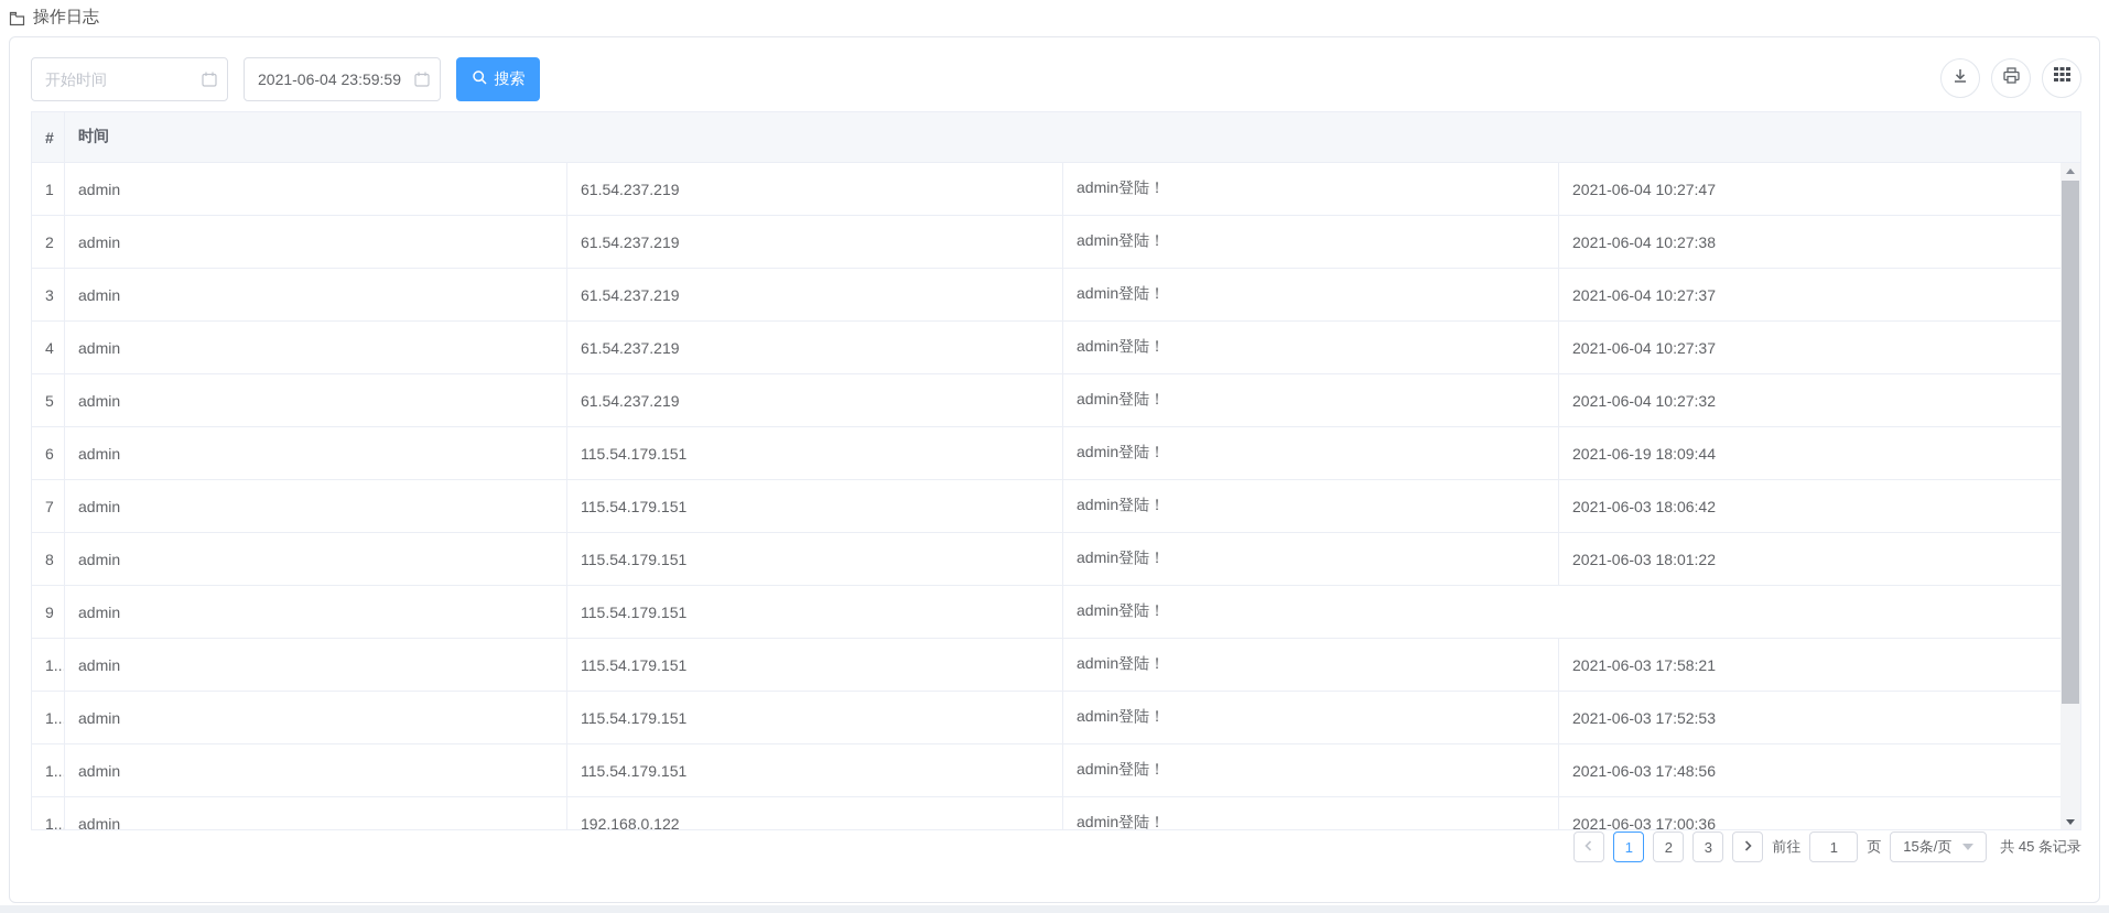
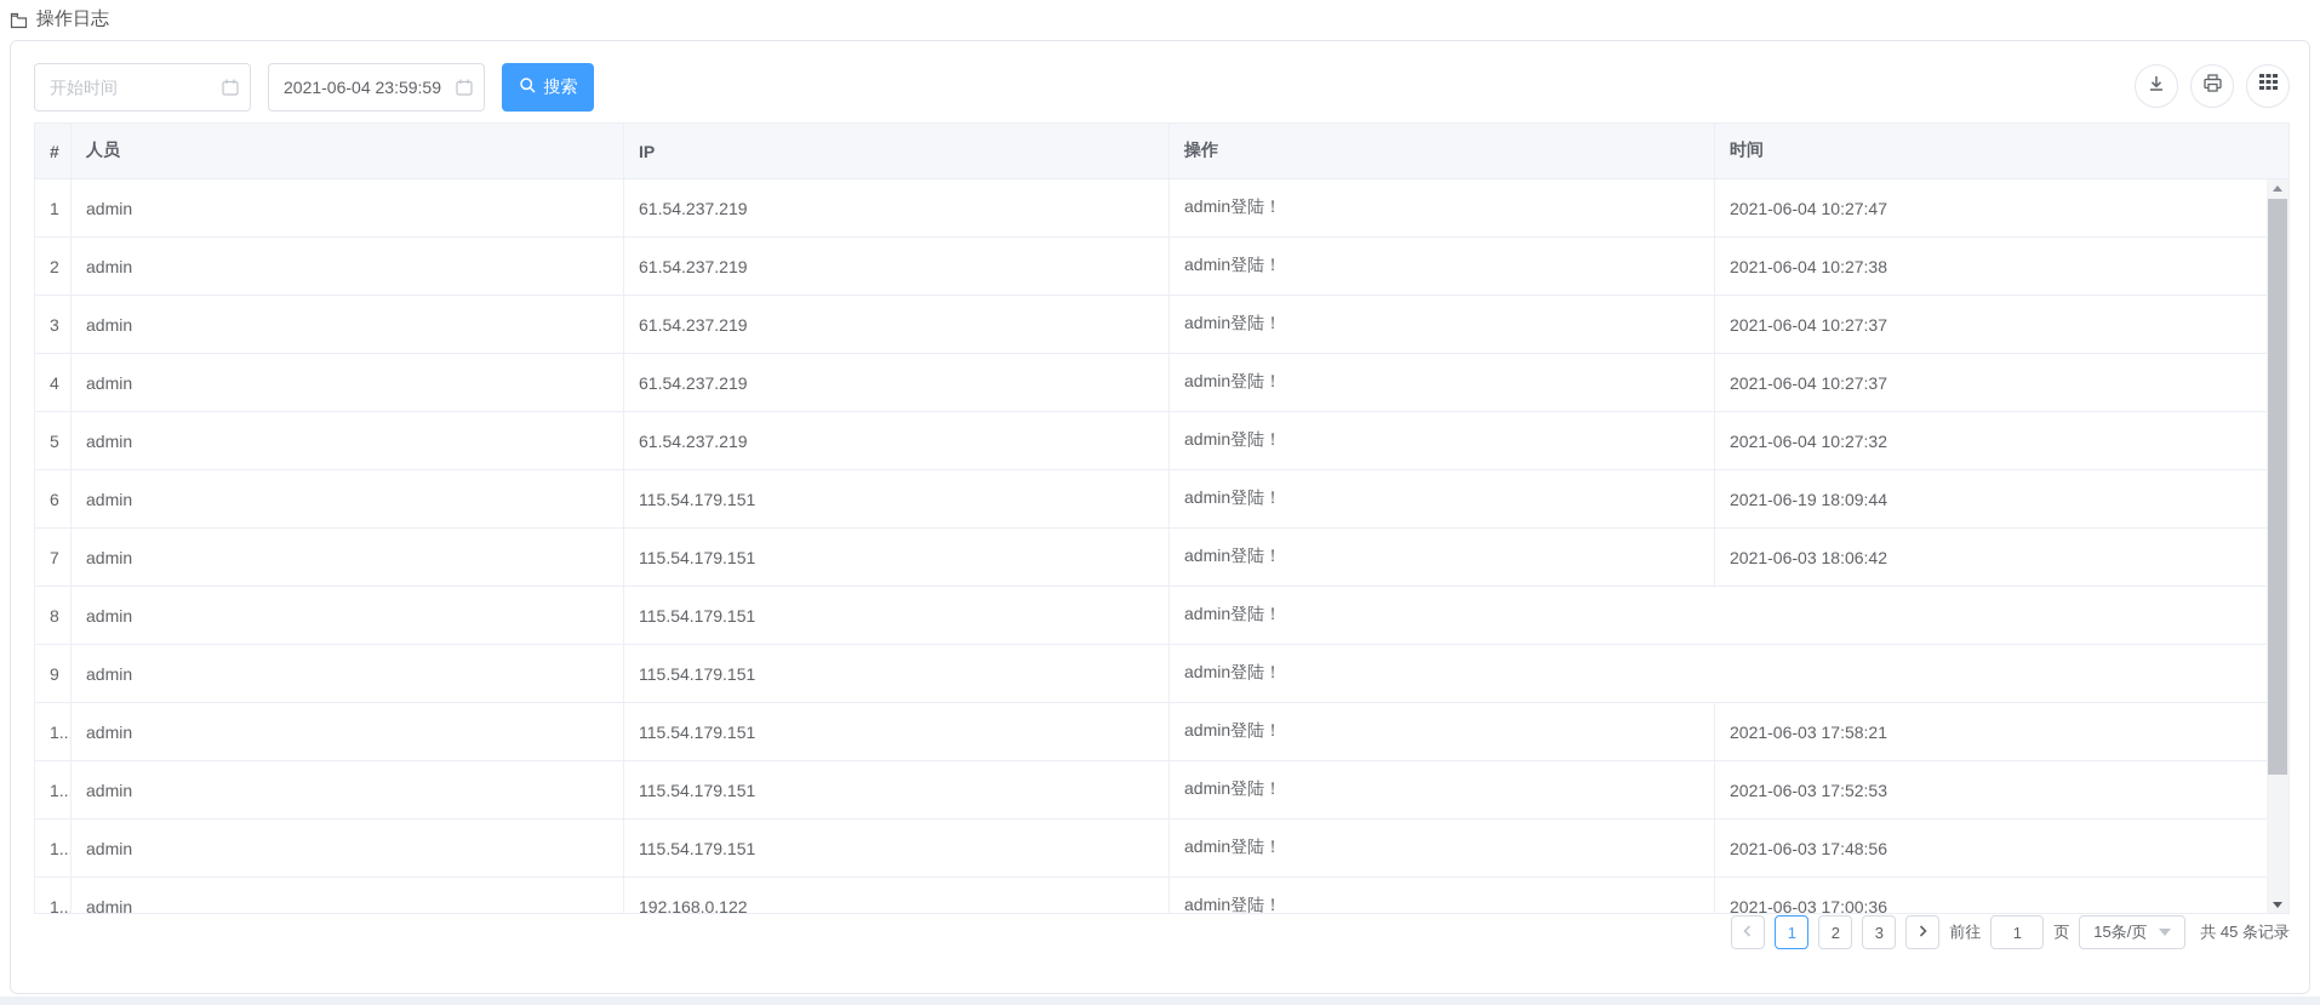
  操作日志
  开始时间
  2021-06-04 23:59:59
  搜索
  #
+ 人员
+ IP
+ 操作
  时间
  1
  admin
  61.54.237.219
  admin登陆！
  2021-06-04 10:27:47
  2
  admin
  61.54.237.219
  admin登陆！
  2021-06-04 10:27:38
  3
  admin
  61.54.237.219
  admin登陆！
  2021-06-04 10:27:37
  4
  admin
  61.54.237.219
  admin登陆！
  2021-06-04 10:27:37
  5
  admin
  61.54.237.219
  admin登陆！
  2021-06-04 10:27:32
  6
  admin
  115.54.179.151
  admin登陆！
  2021-06-19 18:09:44
  7
  admin
  115.54.179.151
  admin登陆！
  2021-06-03 18:06:42
  8
  admin
  115.54.179.151
  admin登陆！
- 2021-06-03 18:01:22
  9
  admin
  115.54.179.151
  admin登陆！
  1...
  admin
  115.54.179.151
  admin登陆！
  2021-06-03 17:58:21
  1...
  admin
  115.54.179.151
  admin登陆！
  2021-06-03 17:52:53
  1...
  admin
  115.54.179.151
  admin登陆！
  2021-06-03 17:48:56
  1...
  admin
  192.168.0.122
  admin登陆！
  2021-06-03 17:00:36
  1
  2
  3
  前往
  1
  页
  15条/页
  共 45 条记录
